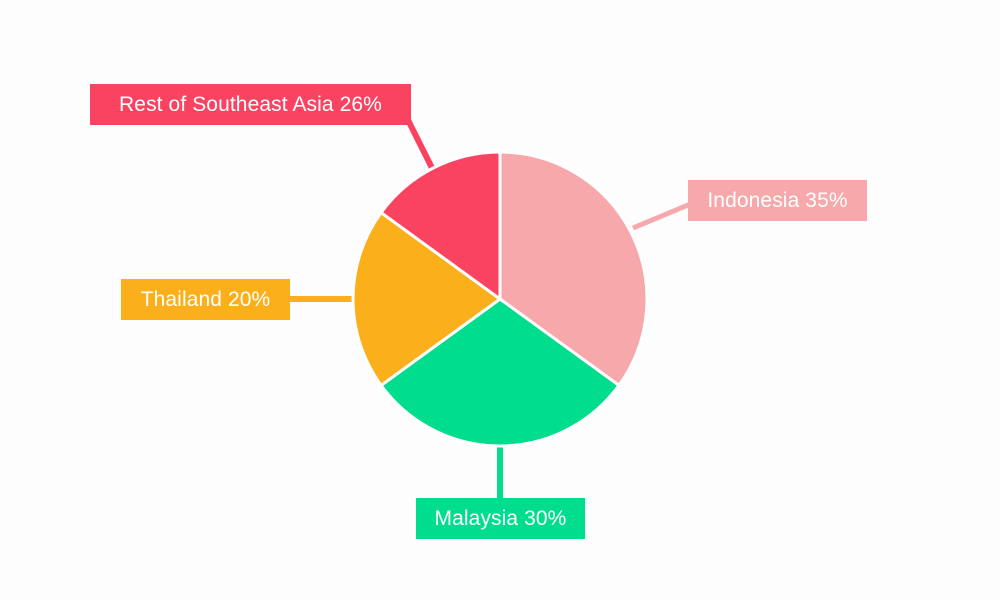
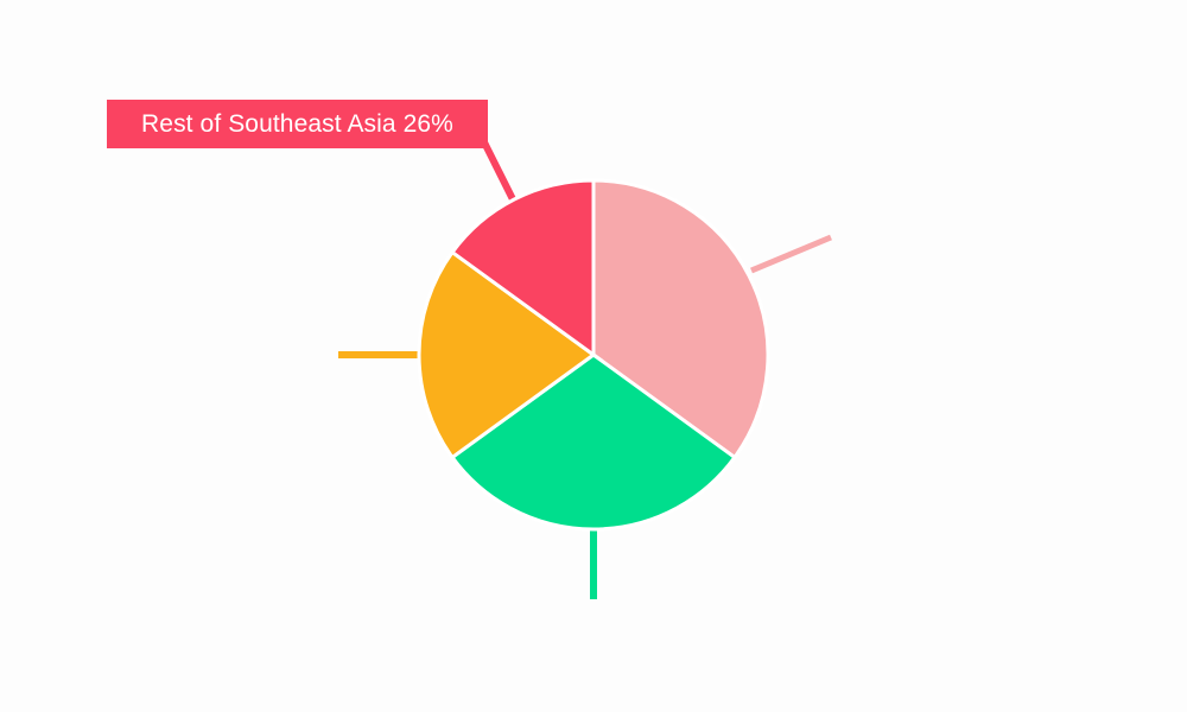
- Indonesia 35%
- Malaysia 30%
- Thailand 20%
  Rest of Southeast Asia 26%
